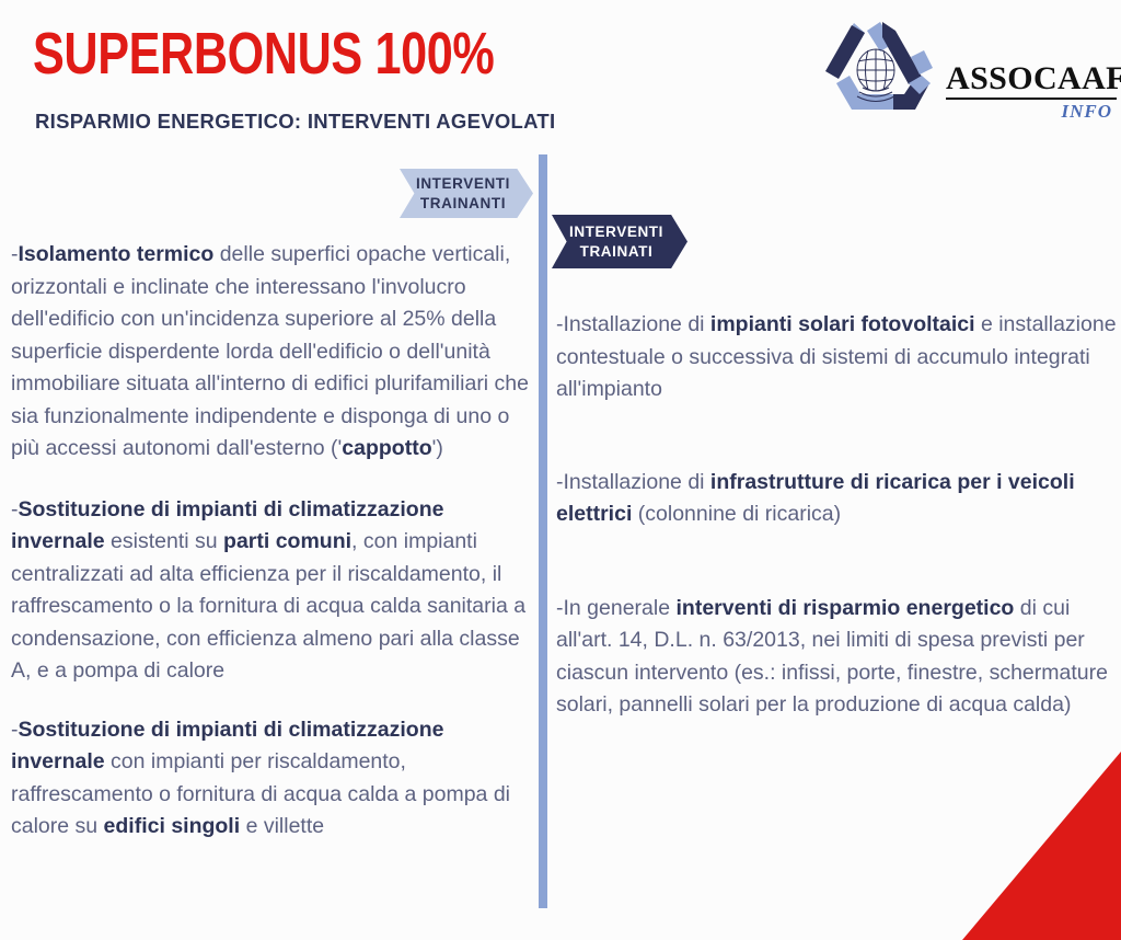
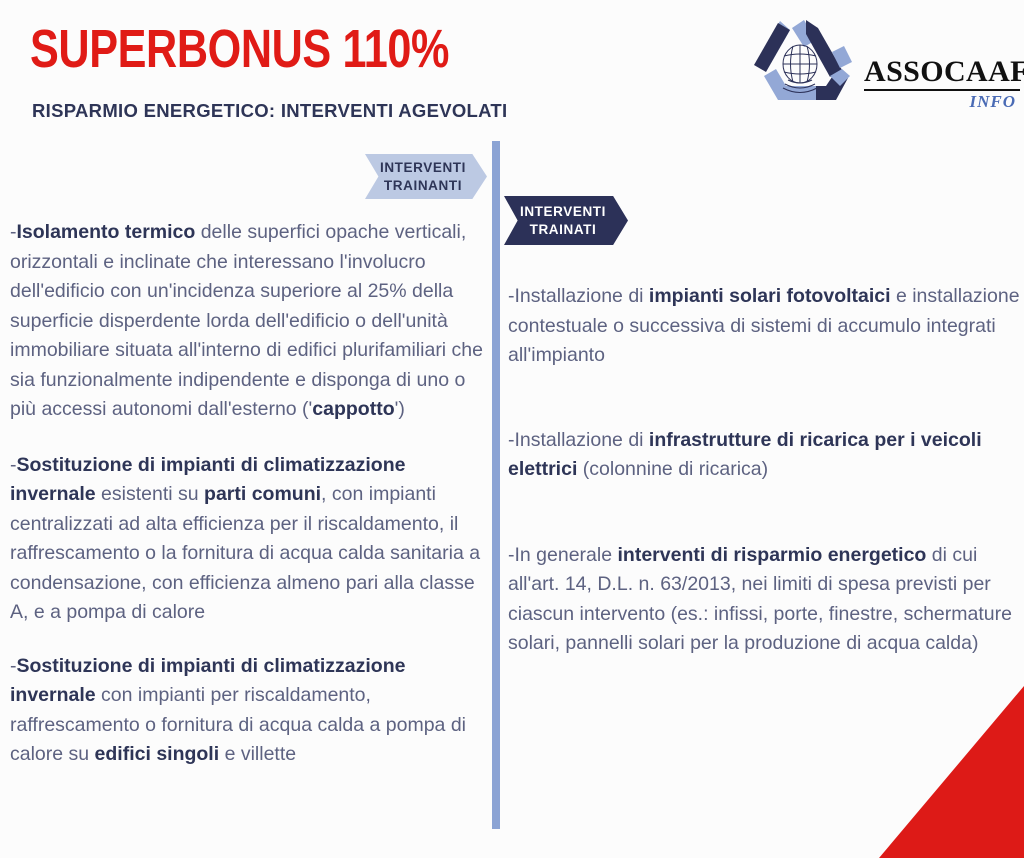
- SUPERBONUS 100%
+ SUPERBONUS 110%
  RISPARMIO ENERGETICO: INTERVENTI AGEVOLATI
  ASSOCAAF
  INFO
  INTERVENTI
  TRAINANTI
  INTERVENTI
  TRAINATI
  -Isolamento termico delle superfici opache verticali, orizzontali e inclinate che interessano l'involucro dell'edificio con un'incidenza superiore al 25% della superficie disperdente lorda dell'edificio o dell'unità immobiliare situata all'interno di edifici plurifamiliari che sia funzionalmente indipendente e disponga di uno o più accessi autonomi dall'esterno ('cappotto')
  -Sostituzione di impianti di climatizzazione invernale esistenti su parti comuni, con impianti centralizzati ad alta efficienza per il riscaldamento, il raffrescamento o la fornitura di acqua calda sanitaria a condensazione, con efficienza almeno pari alla classe A, e a pompa di calore
  -Sostituzione di impianti di climatizzazione invernale con impianti per riscaldamento, raffrescamento o fornitura di acqua calda a pompa di calore su edifici singoli e villette
  -Installazione di impianti solari fotovoltaici e installazione contestuale o successiva di sistemi di accumulo integrati all'impianto
  -Installazione di infrastrutture di ricarica per i veicoli elettrici (colonnine di ricarica)
  -In generale interventi di risparmio energetico di cui all'art. 14, D.L. n. 63/2013, nei limiti di spesa previsti per ciascun intervento (es.: infissi, porte, finestre, schermature solari, pannelli solari per la produzione di acqua calda)
